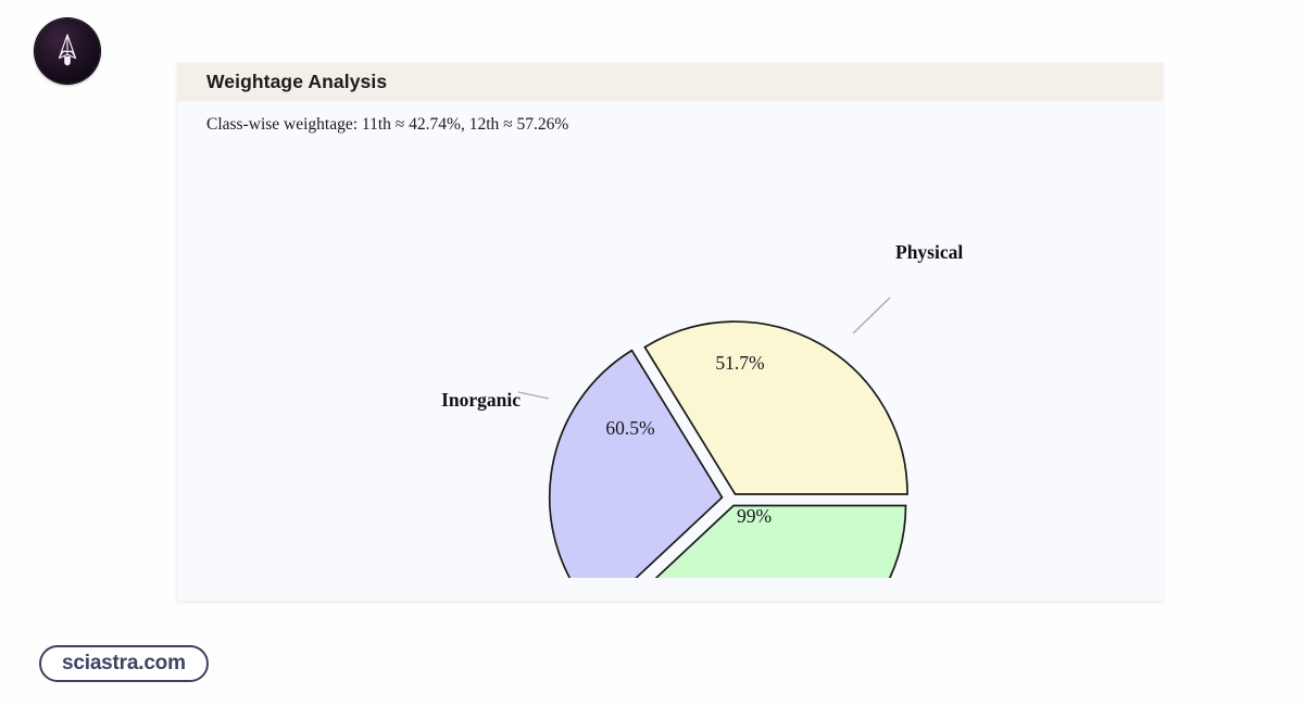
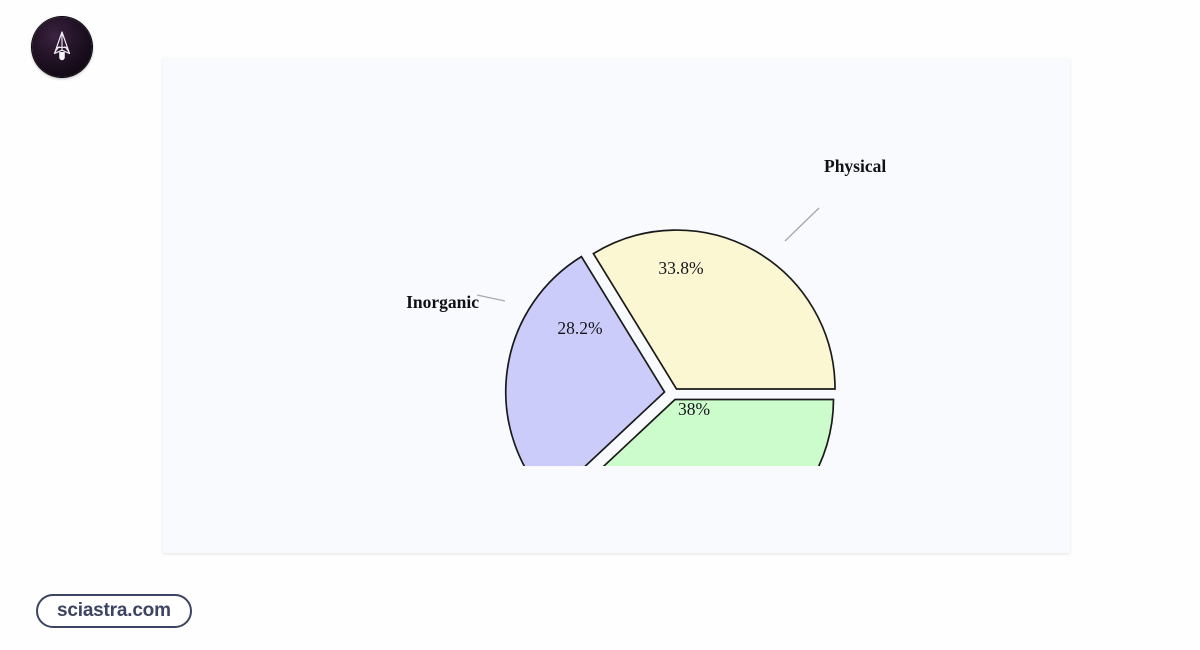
- Weightage Analysis
- Class-wise weightage: 11th ≈ 42.74%, 12th ≈ 57.26%
- 51.7%
+ 33.8%
- 99%
+ 38%
- 60.5%
+ 28.2%
  Physical
  Inorganic
  sciastra.com
